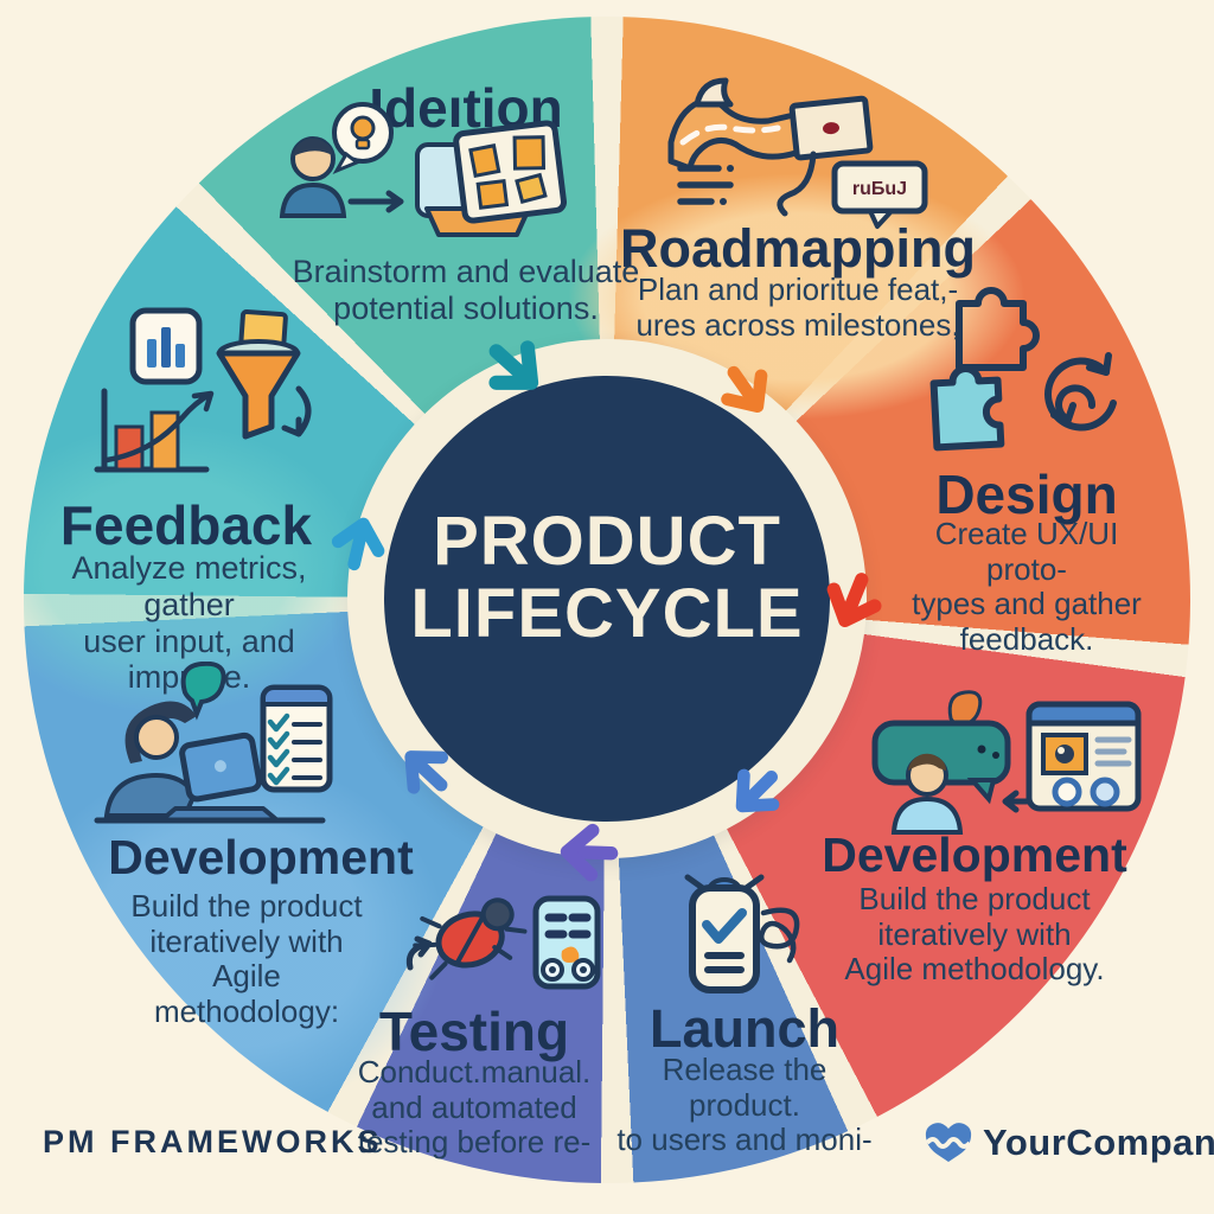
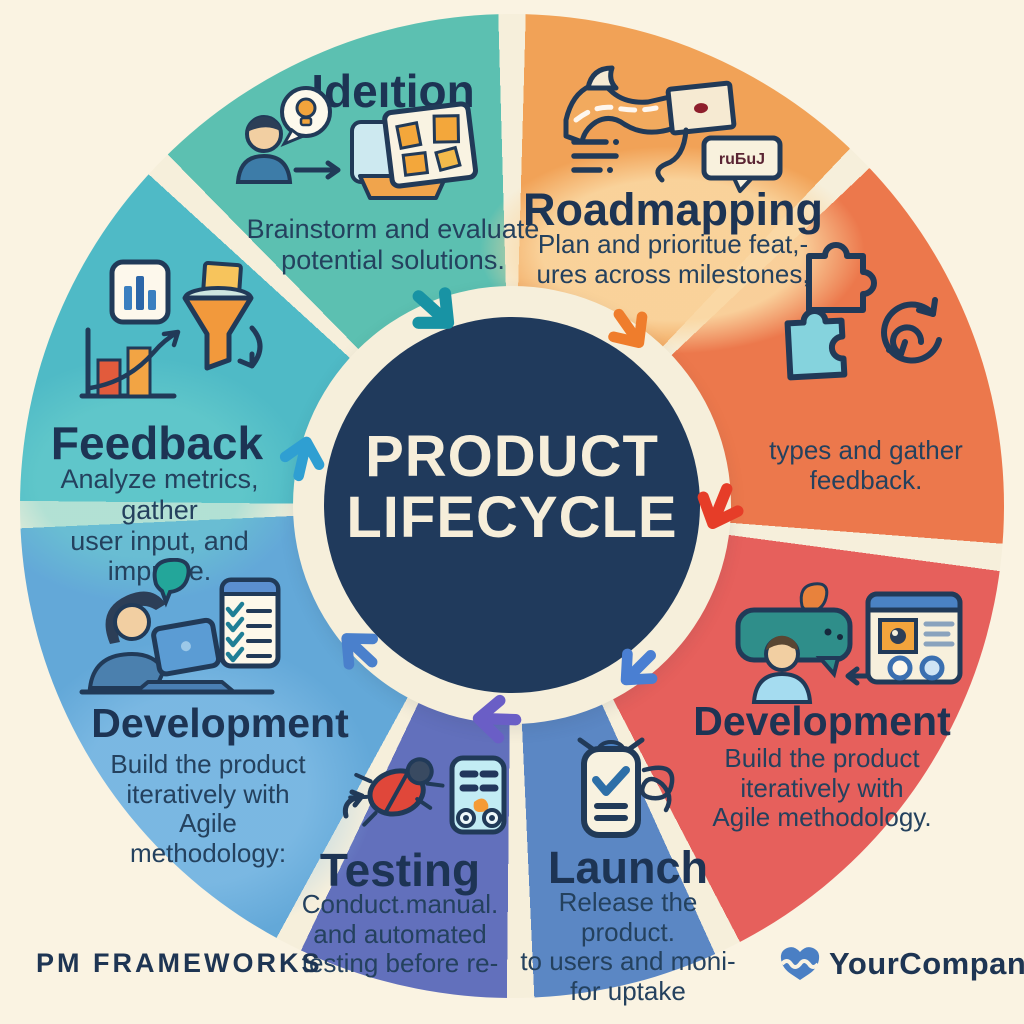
  PRODUCT
  LIFECYCLE
  deıtion
  Brainstorm and evaluate
  potential solutions.
  Roadmapping
  Plan and prioritue feat,-
  ures across milestones,
- Design
- Create UX/UI proto-
  types and gather
  feedback.
  Development
  Build the product
  iteratively with
  Agile methodology.
  Launch
  Release the product.
  to users and moni-
+ for uptake
  Testing
  Conduct.manual.
  and automated
  testing before re-
  Development
  Build the product
  iteratively with
  Agile
  methodology:
  Feedback
  Analyze metrics, gather
  user input, and impe.
  ruБuJ
  PM FRAMEWORKS
  YourCompan
